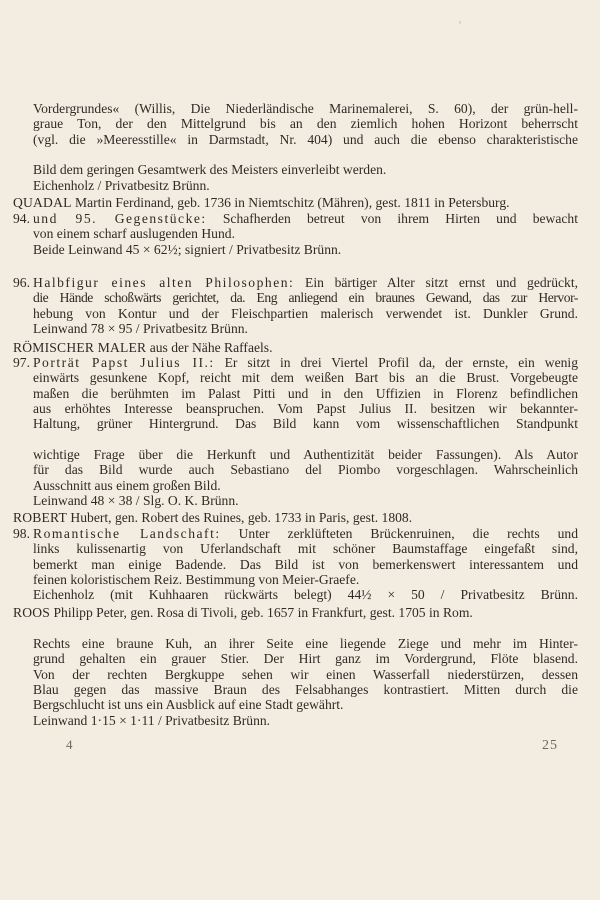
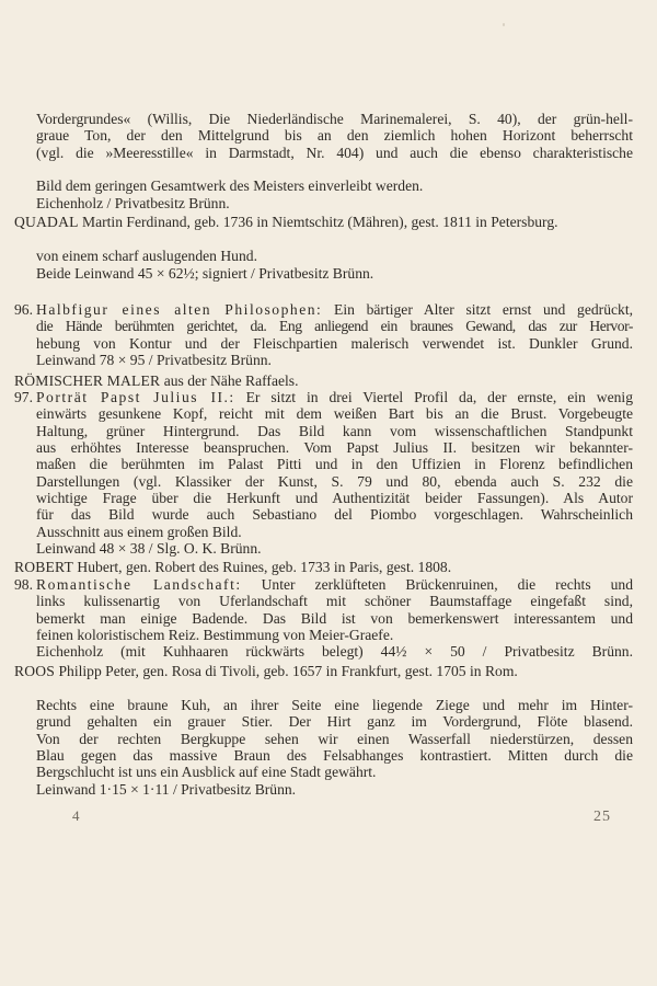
- Vordergrundes« (Willis, Die Niederländische Marinemalerei, S. 60), der grün-hell-
+ Vordergrundes« (Willis, Die Niederländische Marinemalerei, S. 40), der grün-hell-
  graue Ton, der den Mittelgrund bis an den ziemlich hohen Horizont beherrscht
  (vgl. die »Meeresstille« in Darmstadt, Nr. 404) und auch die ebenso charakteristische
  Bild dem geringen Gesamtwerk des Meisters einverleibt werden.
  Eichenholz / Privatbesitz Brünn.
  QUADAL Martin Ferdinand, geb. 1736 in Niemtschitz (Mähren), gest. 1811 in Petersburg.
- 94. und 95. Gegenstücke: Schafherden betreut von ihrem Hirten und bewacht
  von einem scharf auslugenden Hund.
  Beide Leinwand 45 × 62½; signiert / Privatbesitz Brünn.
  96. Halbfigur eines alten Philosophen: Ein bärtiger Alter sitzt ernst und gedrückt,
- die Hände schoßwärts gerichtet, da. Eng anliegend ein braunes Gewand, das zur Hervor-
+ die Hände berühmten gerichtet, da. Eng anliegend ein braunes Gewand, das zur Hervor-
  hebung von Kontur und der Fleischpartien malerisch verwendet ist. Dunkler Grund.
  Leinwand 78 × 95 / Privatbesitz Brünn.
  RÖMISCHER MALER aus der Nähe Raffaels.
  97. Porträt Papst Julius II.: Er sitzt in drei Viertel Profil da, der ernste, ein wenig
  einwärts gesunkene Kopf, reicht mit dem weißen Bart bis an die Brust. Vorgebeugte
- maßen die berühmten im Palast Pitti und in den Uffizien in Florenz befindlichen
+ Haltung, grüner Hintergrund. Das Bild kann vom wissenschaftlichen Standpunkt
  aus erhöhtes Interesse beanspruchen. Vom Papst Julius II. besitzen wir bekannter-
- Haltung, grüner Hintergrund. Das Bild kann vom wissenschaftlichen Standpunkt
+ maßen die berühmten im Palast Pitti und in den Uffizien in Florenz befindlichen
+ Darstellungen (vgl. Klassiker der Kunst, S. 79 und 80, ebenda auch S. 232 die
  wichtige Frage über die Herkunft und Authentizität beider Fassungen). Als Autor
  für das Bild wurde auch Sebastiano del Piombo vorgeschlagen. Wahrscheinlich
  Ausschnitt aus einem großen Bild.
  Leinwand 48 × 38 / Slg. O. K. Brünn.
  ROBERT Hubert, gen. Robert des Ruines, geb. 1733 in Paris, gest. 1808.
  98. Romantische Landschaft: Unter zerklüfteten Brückenruinen, die rechts und
  links kulissenartig von Uferlandschaft mit schöner Baumstaffage eingefaßt sind,
  bemerkt man einige Badende. Das Bild ist von bemerkenswert interessantem und
  feinen koloristischem Reiz. Bestimmung von Meier-Graefe.
  Eichenholz (mit Kuhhaaren rückwärts belegt) 44½ × 50 / Privatbesitz Brünn.
  ROOS Philipp Peter, gen. Rosa di Tivoli, geb. 1657 in Frankfurt, gest. 1705 in Rom.
  Rechts eine braune Kuh, an ihrer Seite eine liegende Ziege und mehr im Hinter-
  grund gehalten ein grauer Stier. Der Hirt ganz im Vordergrund, Flöte blasend.
  Von der rechten Bergkuppe sehen wir einen Wasserfall niederstürzen, dessen
  Blau gegen das massive Braun des Felsabhanges kontrastiert. Mitten durch die
  Bergschlucht ist uns ein Ausblick auf eine Stadt gewährt.
  Leinwand 1·15 × 1·11 / Privatbesitz Brünn.
  4
  25
